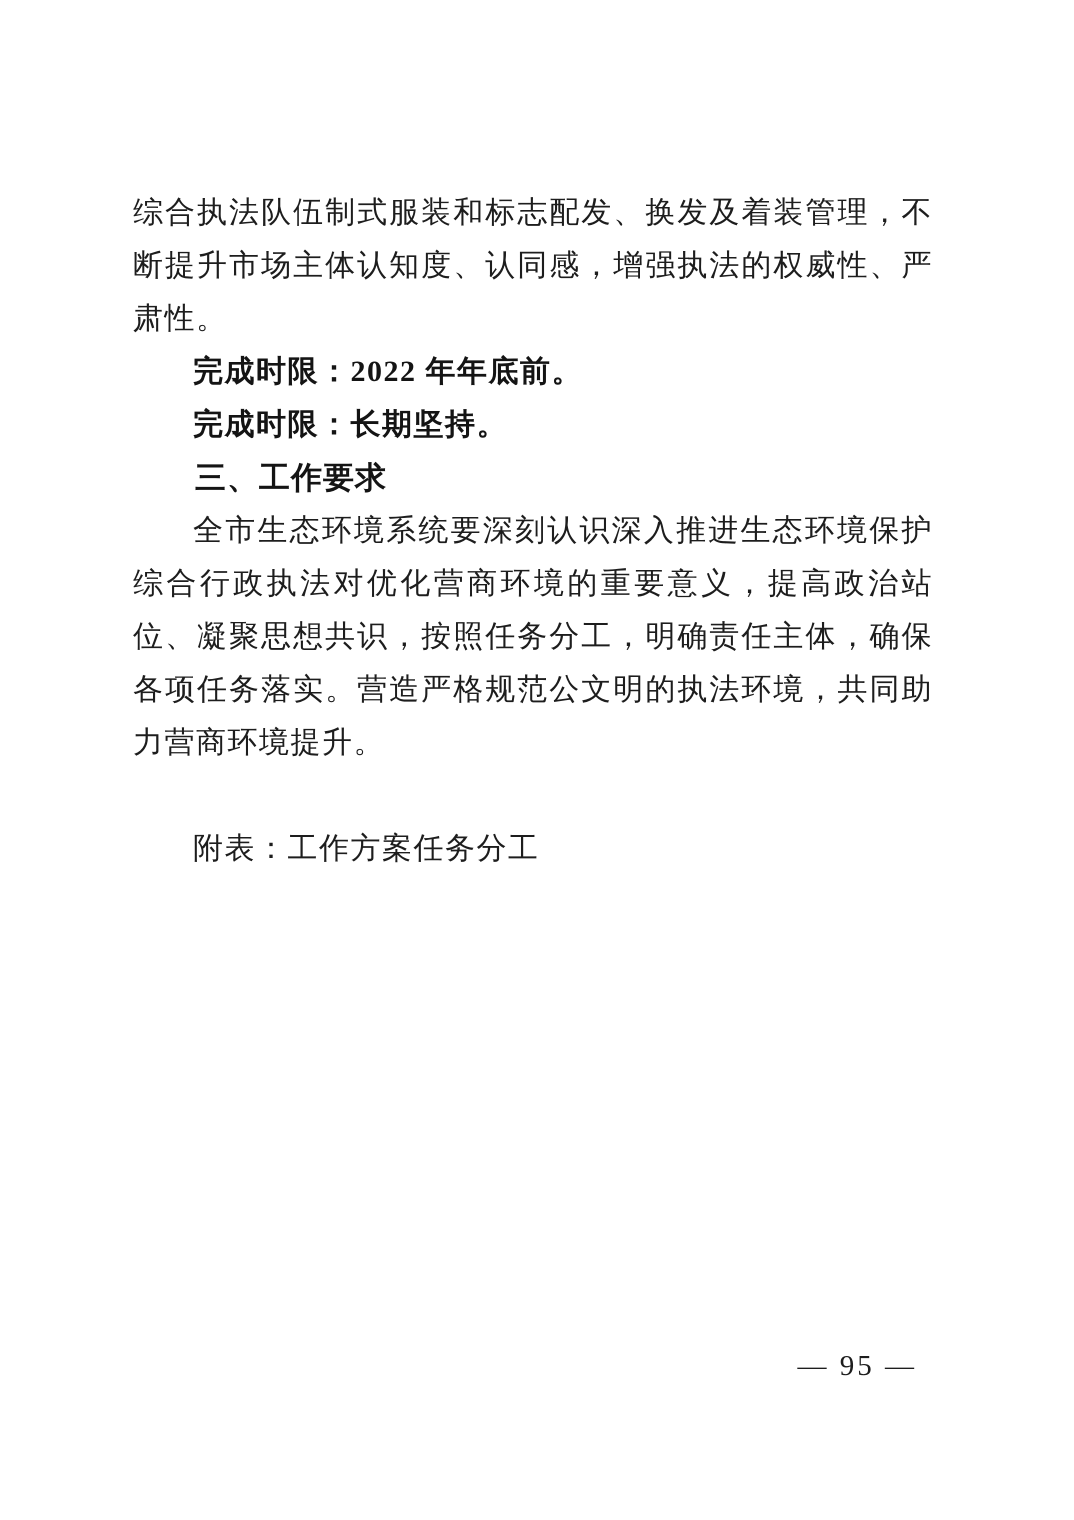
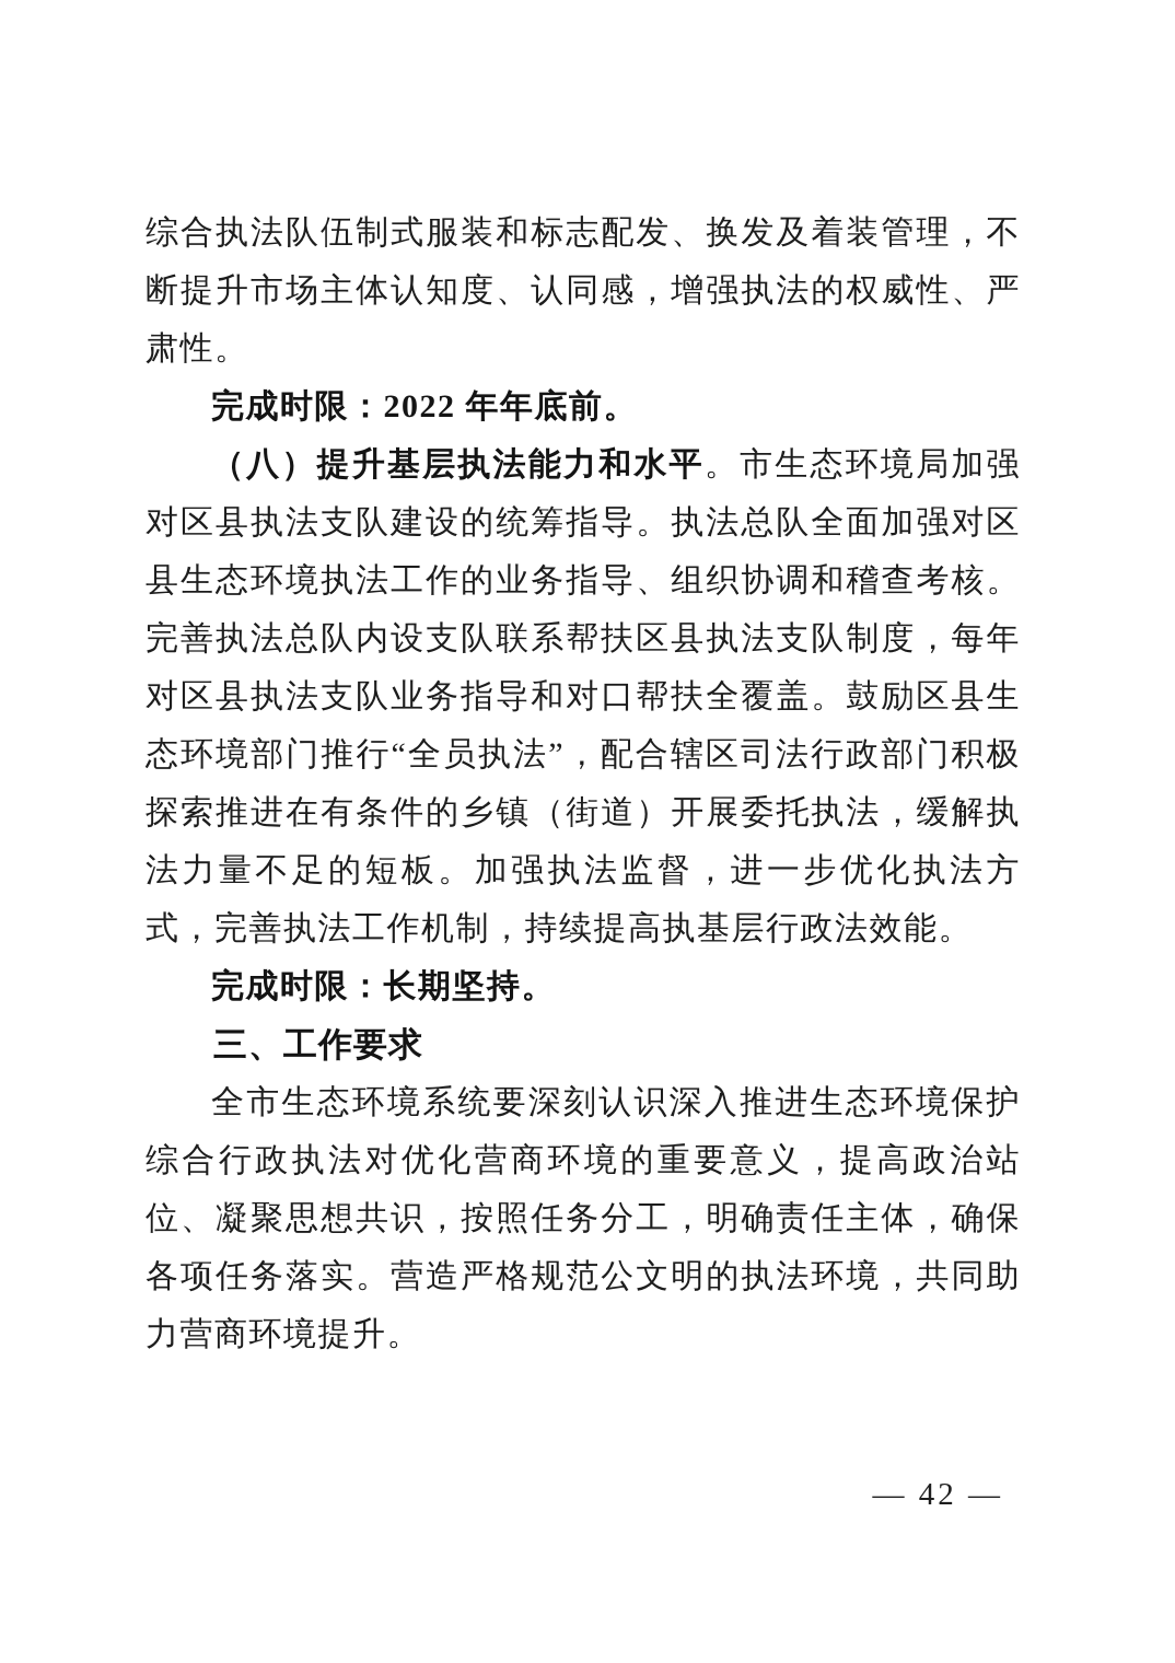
  综合执法队伍制式服装和标志配发、换发及着装管理，不断提升市场主体认知度、认同感，增强执法的权威性、严肃性。
  完成时限：2022 年年底前。
+ （八）提升基层执法能力和水平。市生态环境局加强对区县执法支队建设的统筹指导。执法总队全面加强对区县生态环境执法工作的业务指导、组织协调和稽查考核。完善执法总队内设支队联系帮扶区县执法支队制度，每年对区县执法支队业务指导和对口帮扶全覆盖。鼓励区县生态环境部门推行“全员执法”，配合辖区司法行政部门积极探索推进在有条件的乡镇（街道）开展委托执法，缓解执法力量不足的短板。加强执法监督，进一步优化执法方式，完善执法工作机制，持续提高执基层行政法效能。
  完成时限：长期坚持。
  三、工作要求
  全市生态环境系统要深刻认识深入推进生态环境保护综合行政执法对优化营商环境的重要意义，提高政治站位、凝聚思想共识，按照任务分工，明确责任主体，确保各项任务落实。营造严格规范公文明的执法环境，共同助力营商环境提升。
- 附表：工作方案任务分工
- — 95 —
+ — 42 —
